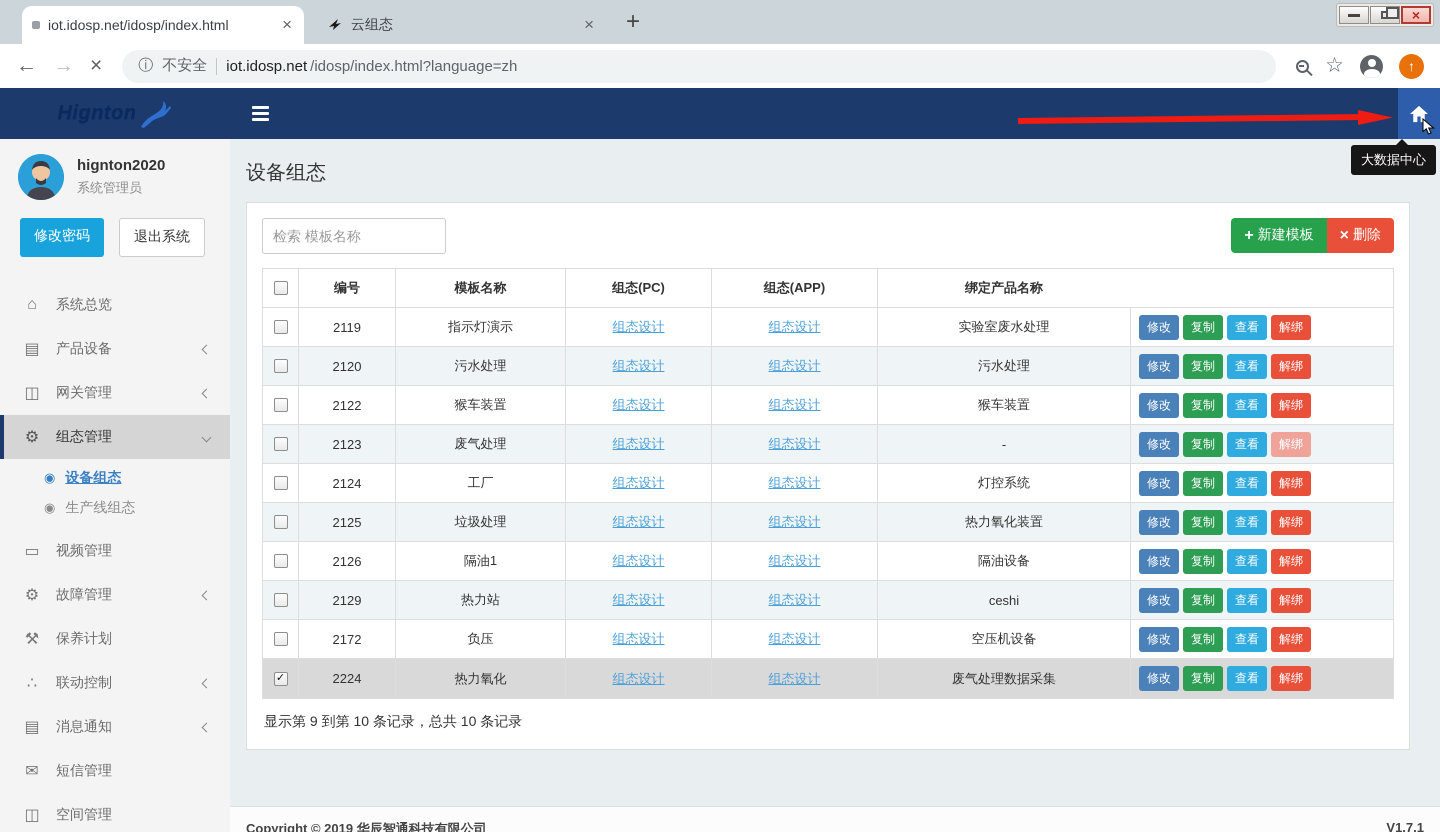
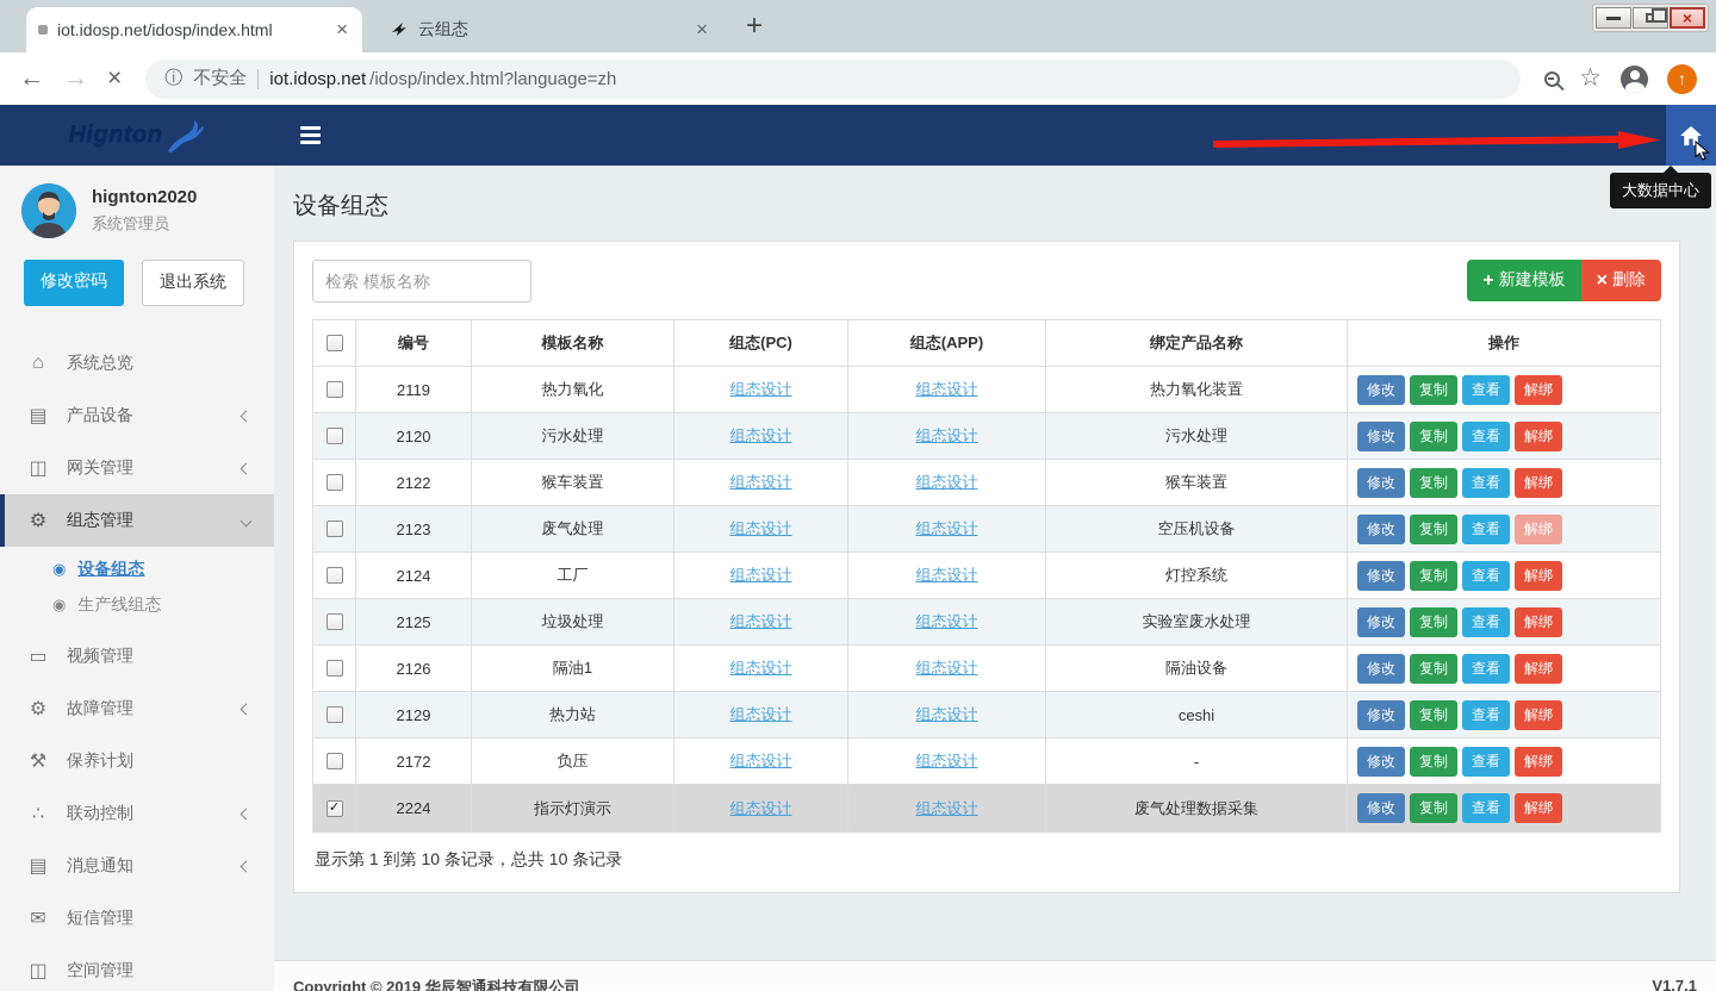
  iot.idosp.net/idosp/index.html
  ×
  云组态
  ×
  +
  ×
  ←
  →
  ×
  ⓘ
  不安全
  iot.idosp.net
  /idosp/index.html?language=zh
  ☆
  ↑
  hignton2020
  系统管理员
  修改密码
  退出系统
  ⌂
  系统总览
  ▤
  产品设备
  ◫
  网关管理
  ⚙
  组态管理
  ◉
  设备组态
  ◉
  生产线组态
  ▭
  视频管理
  ⚙
  故障管理
  ⚒
  保养计划
  ∴
  联动控制
  ▤
  消息通知
  ✉
  短信管理
  ◫
  空间管理
  大数据中心
  设备组态
  检索 模板名称
  +
  新建模板
  ×
  删除
  编号
  模板名称
  组态(PC)
  组态(APP)
  绑定产品名称
+ 操作
  2119
- 指示灯演示
+ 热力氧化
  组态设计
  组态设计
- 实验室废水处理
+ 热力氧化装置
  修改
  复制
  查看
  解绑
  2120
  污水处理
  组态设计
  组态设计
  污水处理
  修改
  复制
  查看
  解绑
  2122
  猴车装置
  组态设计
  组态设计
  猴车装置
  修改
  复制
  查看
  解绑
  2123
  废气处理
  组态设计
  组态设计
- -
+ 空压机设备
  修改
  复制
  查看
  解绑
  2124
  工厂
  组态设计
  组态设计
  灯控系统
  修改
  复制
  查看
  解绑
  2125
  垃圾处理
  组态设计
  组态设计
- 热力氧化装置
+ 实验室废水处理
  修改
  复制
  查看
  解绑
  2126
  隔油1
  组态设计
  组态设计
  隔油设备
  修改
  复制
  查看
  解绑
  2129
  热力站
  组态设计
  组态设计
  ceshi
  修改
  复制
  查看
  解绑
  2172
  负压
  组态设计
  组态设计
- 空压机设备
+ -
  修改
  复制
  查看
  解绑
  ✓
  2224
- 热力氧化
+ 指示灯演示
  组态设计
  组态设计
  废气处理数据采集
  修改
  复制
  查看
  解绑
- 显示第 9 到第 10 条记录，总共 10 条记录
+ 显示第 1 到第 10 条记录，总共 10 条记录
  Copyright © 2019 华辰智通科技有限公司
  V1.7.1
